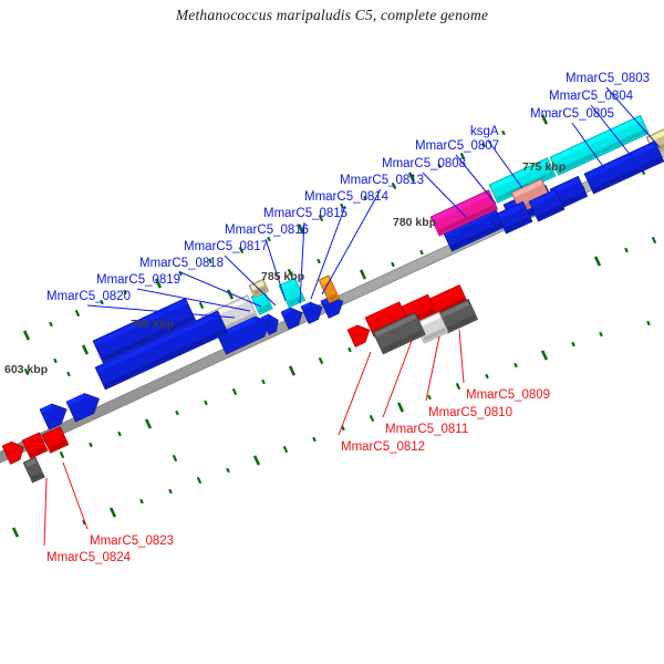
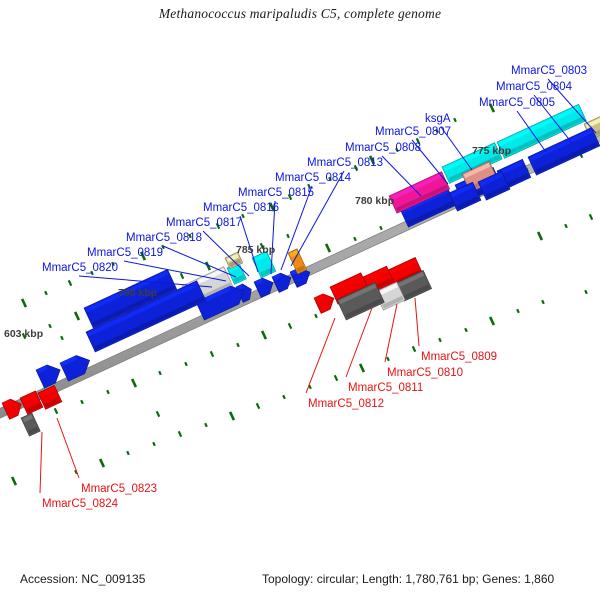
  Methanococcus maripaludis C5, complete genome
  MmarC5_0803
  MmarC5_0804
  MmarC5_0805
  ksgA
  MmarC5_0807
  MmarC5_0808
  MmarC5_0813
  MmarC5_0814
  MmarC5_0815
  MmarC5_0816
  MmarC5_0817
  MmarC5_0818
  MmarC5_0819
  MmarC5_0820
  MmarC5_0809
  MmarC5_0810
  MmarC5_0811
  MmarC5_0812
  MmarC5_0823
  MmarC5_0824
  775 kbp
  780 kbp
  785 kbp
  790 kbp
  603 kbp
+ Accession: NC_009135
+ Topology: circular; Length: 1,780,761 bp; Genes: 1,860
